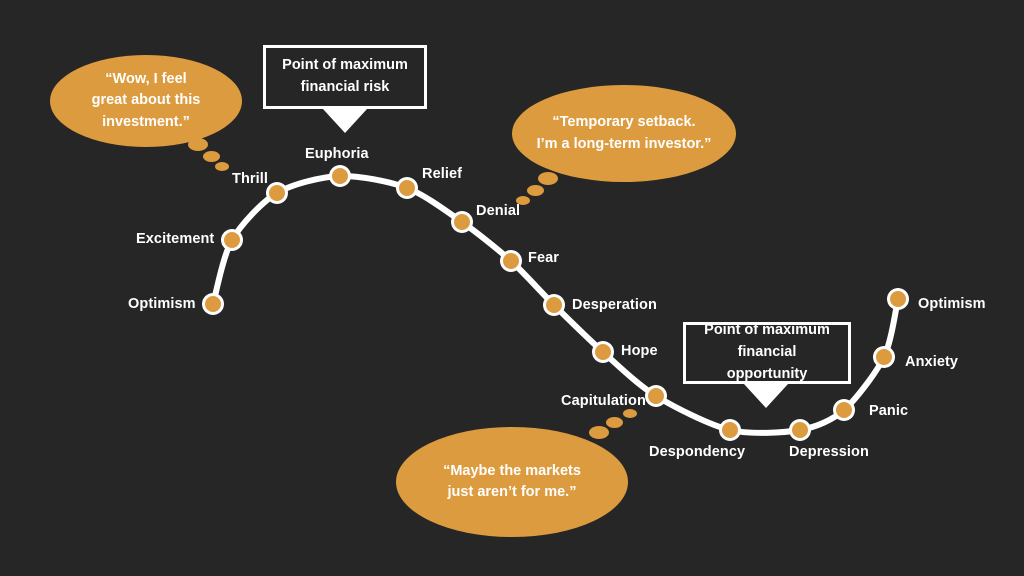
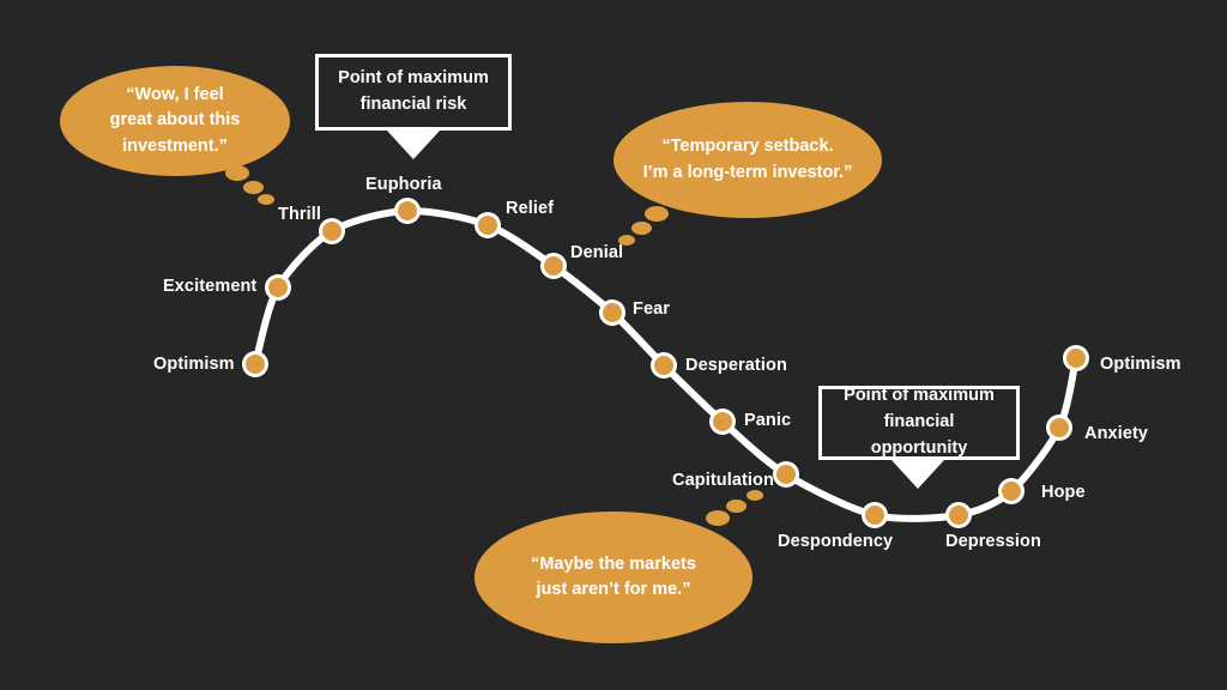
  Optimism
  Excitement
  Thrill
  Euphoria
  Relief
  Denial
  Fear
  Desperation
- Hope
+ Panic
  Capitulation
  Despondency
  Depression
- Panic
+ Hope
  Anxiety
  Optimism
  “Wow, I feel
  great about this
  investment.”
  “Temporary setback.
  I’m a long-term investor.”
  “Maybe the markets
  just aren’t for me.”
  Point of maximum
  financial risk
  Point of maximum
  financial opportunity
